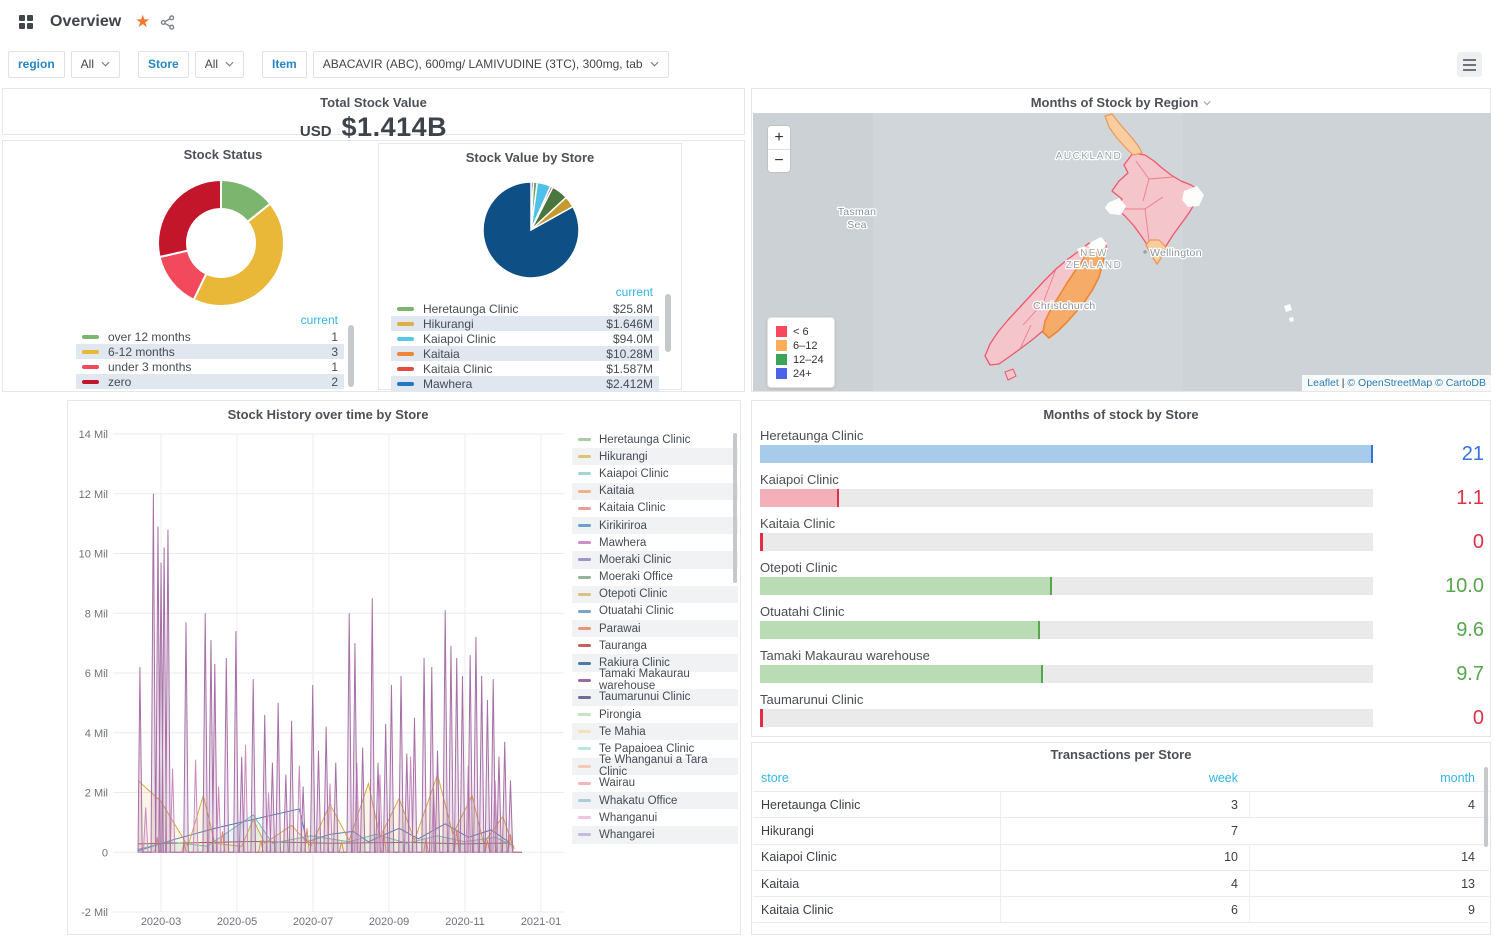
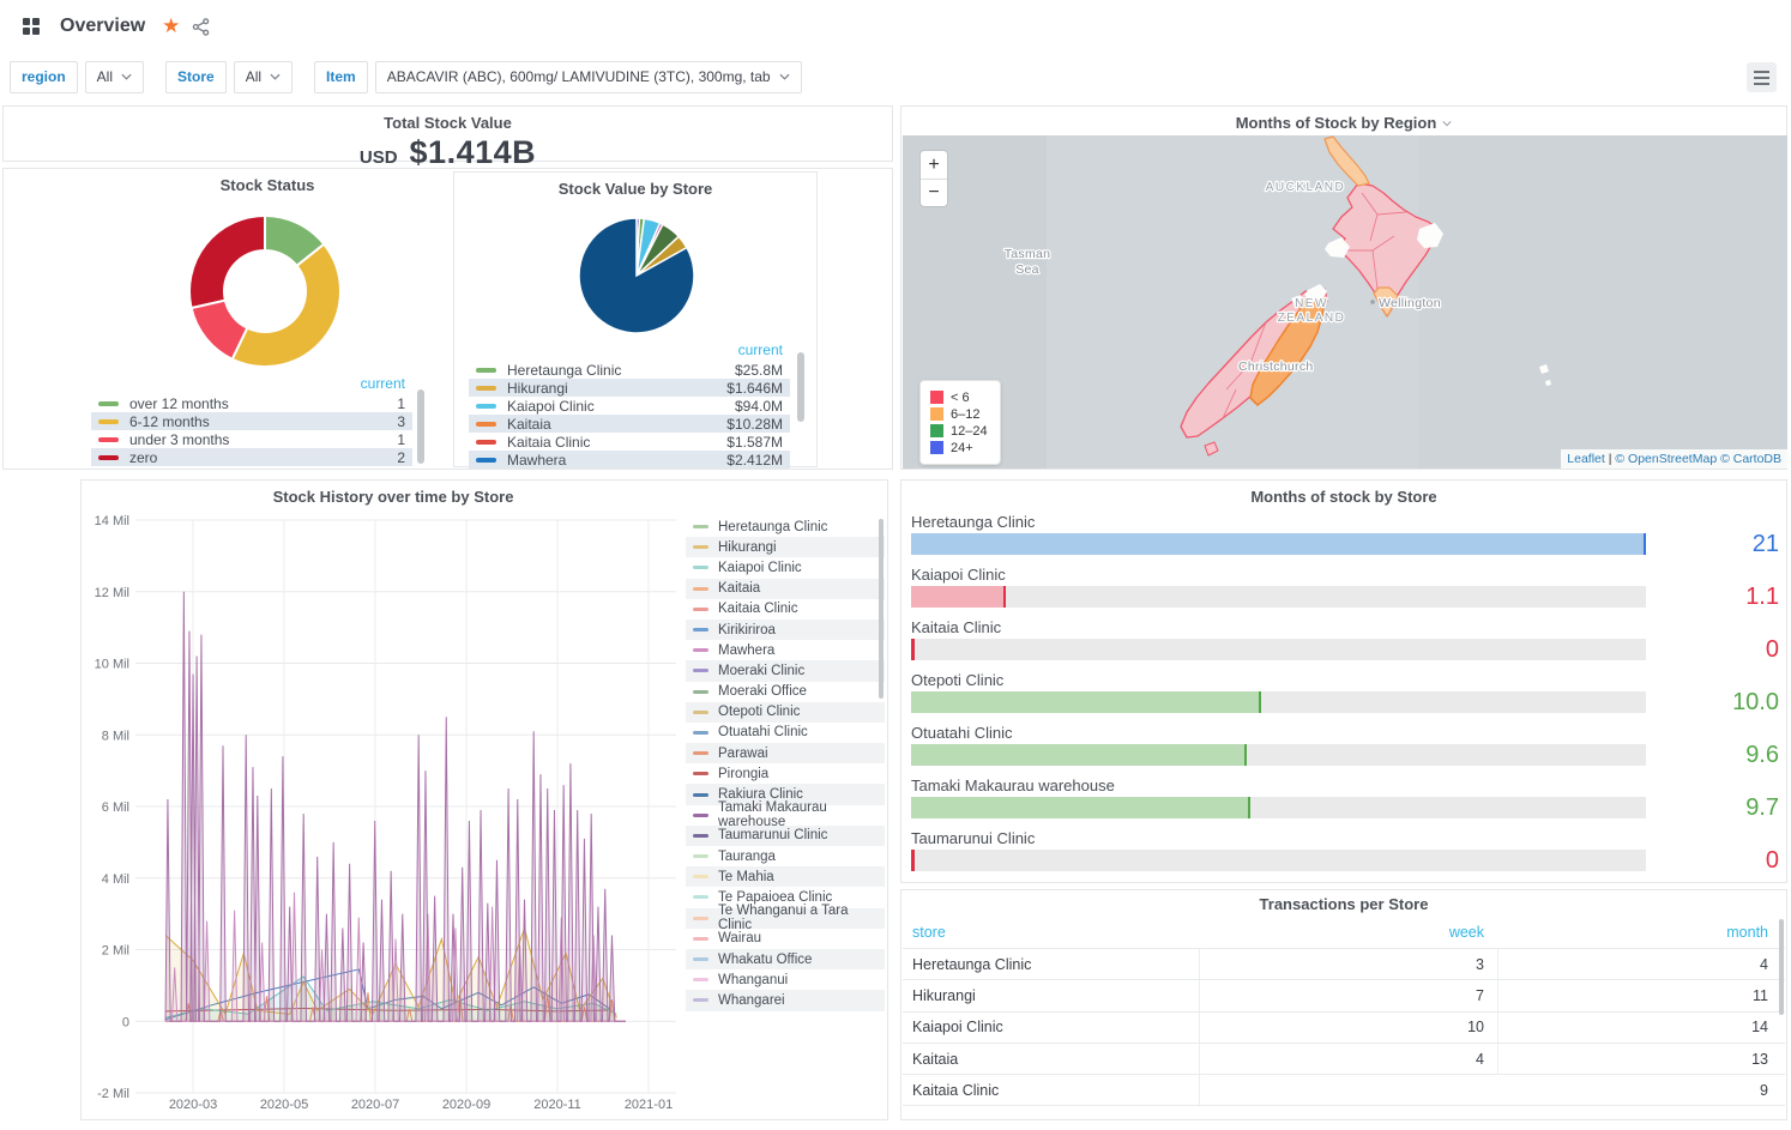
  Overview
  ★
  region
  All
  Store
  All
  Item
  ABACAVIR (ABC), 600mg/ LAMIVUDINE (3TC), 300mg, tab
  Total Stock Value
  USD
  $1.414B
  Stock Status
  current
  over 12 months
  1
  6-12 months
  3
  under 3 months
  1
  zero
  2
  Stock Value by Store
  current
  Heretaunga Clinic
  $25.8M
  Hikurangi
  $1.646M
  Kaiapoi Clinic
  $94.0M
  Kaitaia
  $10.28M
  Kaitaia Clinic
  $1.587M
  Mawhera
  $2.412M
  Months of Stock by Region
  Tasman
  Sea
  AUCKLAND
  NEW
  ZEALAND
  Wellington
  Christchurch
  +
  −
  < 6
  6–12
  12–24
  24+
  Leaflet | © OpenStreetMap © CartoDB
  Stock History over time by Store
  14 Mil
  12 Mil
  10 Mil
  8 Mil
  6 Mil
  4 Mil
  2 Mil
  0
  -2 Mil
  2020-03
  2020-05
  2020-07
  2020-09
  2020-11
  2021-01
  Heretaunga Clinic
  Hikurangi
  Kaiapoi Clinic
  Kaitaia
  Kaitaia Clinic
  Kirikiriroa
  Mawhera
  Moeraki Clinic
  Moeraki Office
  Otepoti Clinic
  Otuatahi Clinic
  Parawai
- Tauranga
+ Pirongia
  Rakiura Clinic
  Tamaki Makaurau warehouse
  Taumarunui Clinic
- Pirongia
+ Tauranga
  Te Mahia
  Te Papaioea Clinic
  Te Whanganui a Tara Clinic
  Wairau
  Whakatu Office
  Whanganui
  Whangarei
  Months of stock by Store
  Heretaunga Clinic
  21
  Kaiapoi Clinic
  1.1
  Kaitaia Clinic
  0
  Otepoti Clinic
  10.0
  Otuatahi Clinic
  9.6
  Tamaki Makaurau warehouse
  9.7
  Taumarunui Clinic
  0
  Transactions per Store
  store
  week
  month
  Heretaunga Clinic
  3
  4
  Hikurangi
  7
+ 11
  Kaiapoi Clinic
  10
  14
  Kaitaia
  4
  13
  Kaitaia Clinic
- 6
  9
